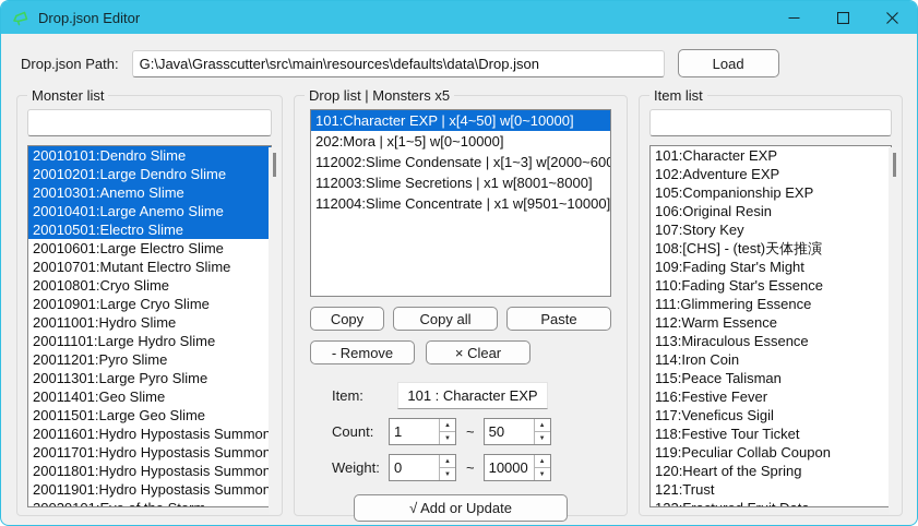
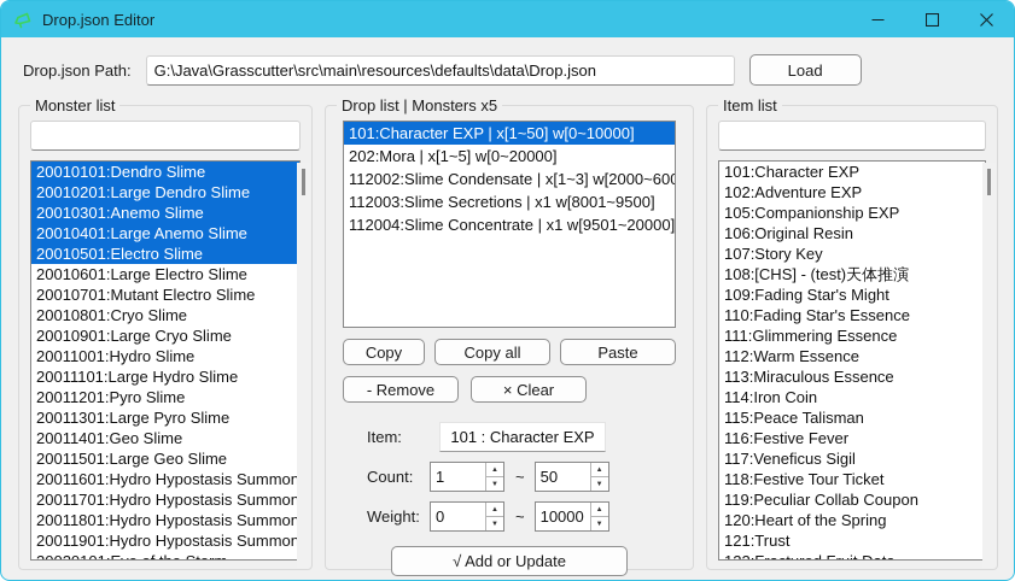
  Drop.json Editor
  Drop.json Path:
  G:\Java\Grasscutter\src\main\resources\defaults\data\Drop.json
  Load
  Monster list
  20010101:Dendro Slime
  20010201:Large Dendro Slime
  20010301:Anemo Slime
  20010401:Large Anemo Slime
  20010501:Electro Slime
  20010601:Large Electro Slime
  20010701:Mutant Electro Slime
  20010801:Cryo Slime
  20010901:Large Cryo Slime
  20011001:Hydro Slime
  20011101:Large Hydro Slime
  20011201:Pyro Slime
  20011301:Large Pyro Slime
  20011401:Geo Slime
  20011501:Large Geo Slime
  20011601:Hydro Hypostasis Summon
  20011701:Hydro Hypostasis Summon
  20011801:Hydro Hypostasis Summon
  20011901:Hydro Hypostasis Summon
  Drop list | Monsters x5
- 101:Character EXP | x[4~50] w[0~10000]
+ 101:Character EXP | x[1~50] w[0~10000]
- 202:Mora | x[1~5] w[0~10000]
+ 202:Mora | x[1~5] w[0~20000]
  112002:Slime Condensate | x[1~3] w[2000~600
- 112003:Slime Secretions | x1 w[8001~8000]
+ 112003:Slime Secretions | x1 w[8001~9500]
- 112004:Slime Concentrate | x1 w[9501~10000]
+ 112004:Slime Concentrate | x1 w[9501~20000]
  Copy
  Copy all
  Paste
  - Remove
  × Clear
  Item:
  101 : Character EXP
  Count:
  1
  ~
  50
  Weight:
  0
  ~
  10000
  √ Add or Update
  Item list
  101:Character EXP
  102:Adventure EXP
  105:Companionship EXP
  106:Original Resin
  107:Story Key
  108:[CHS] - (test)天体推演
  109:Fading Star's Might
  110:Fading Star's Essence
  111:Glimmering Essence
  112:Warm Essence
  113:Miraculous Essence
  114:Iron Coin
  115:Peace Talisman
  116:Festive Fever
  117:Veneficus Sigil
  118:Festive Tour Ticket
  119:Peculiar Collab Coupon
  120:Heart of the Spring
  121:Trust
